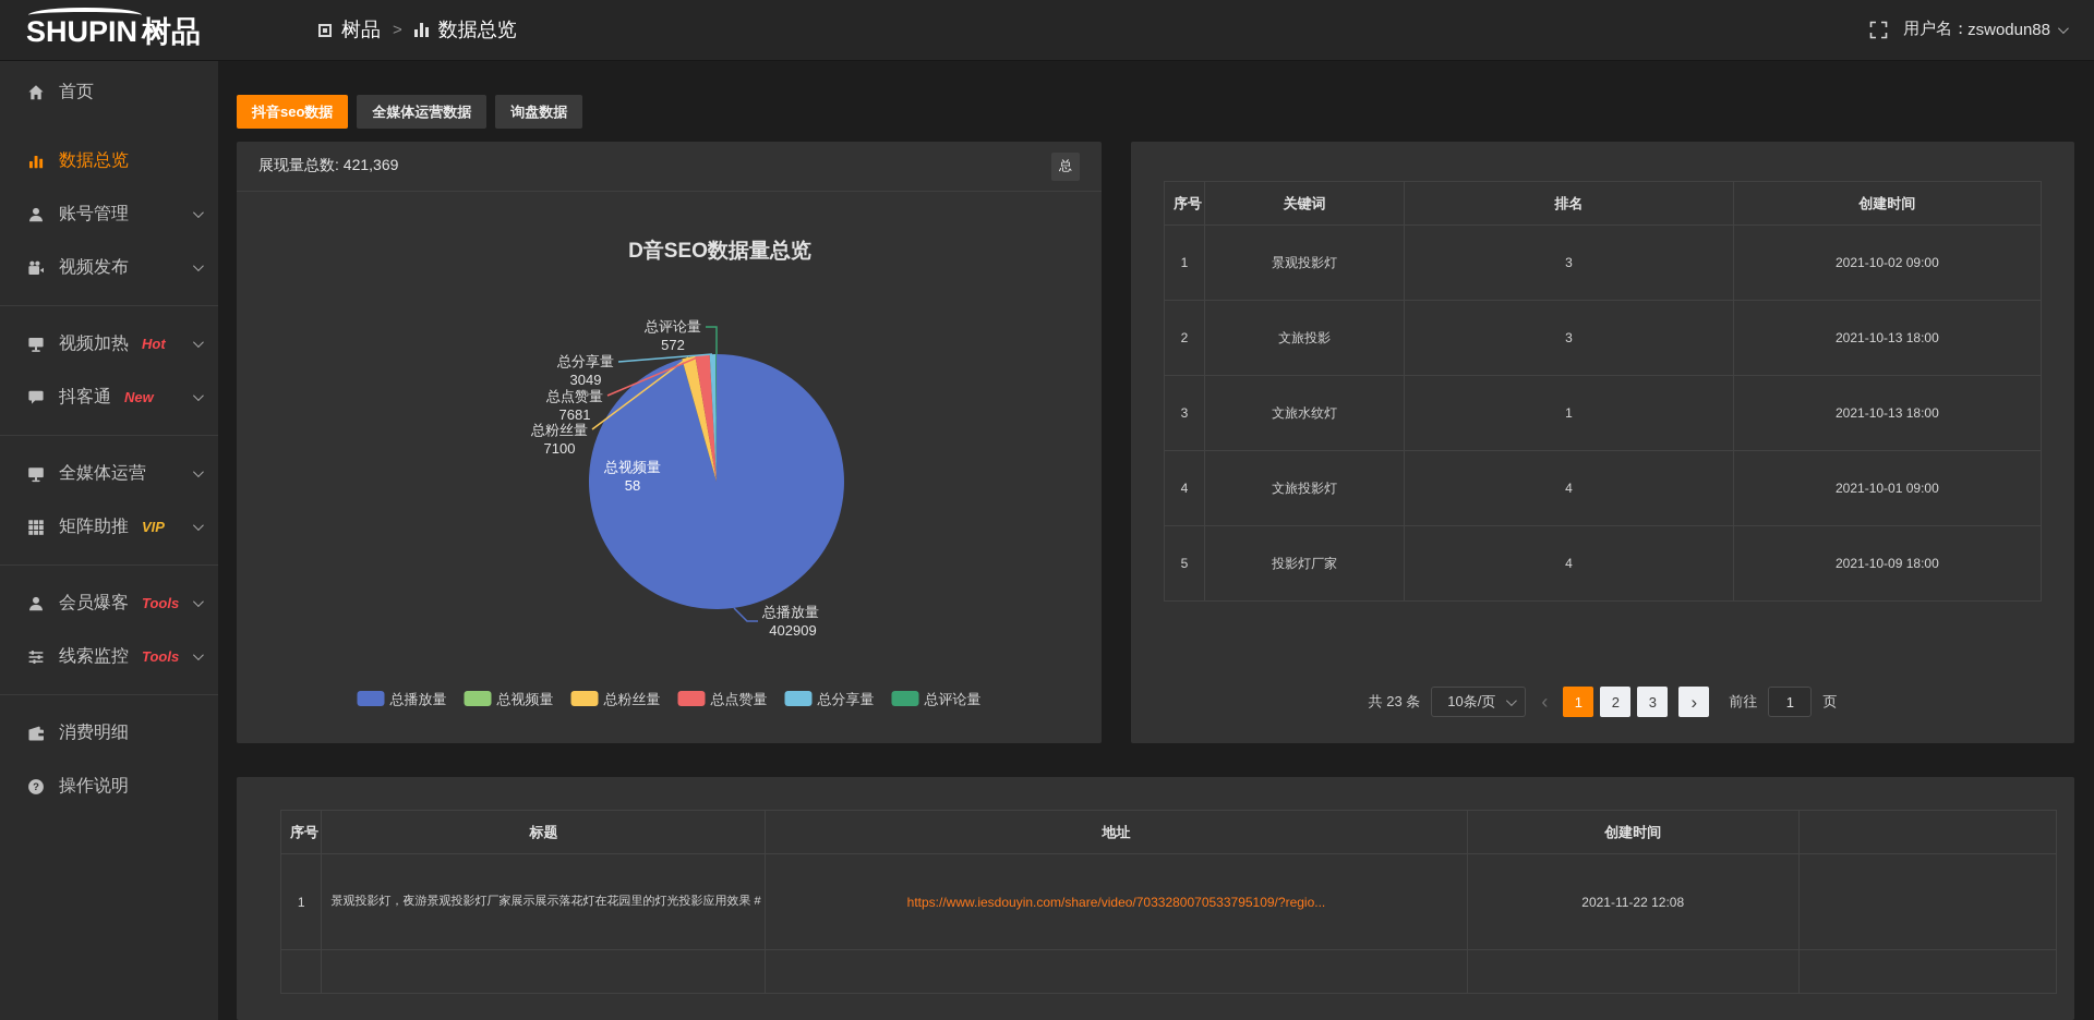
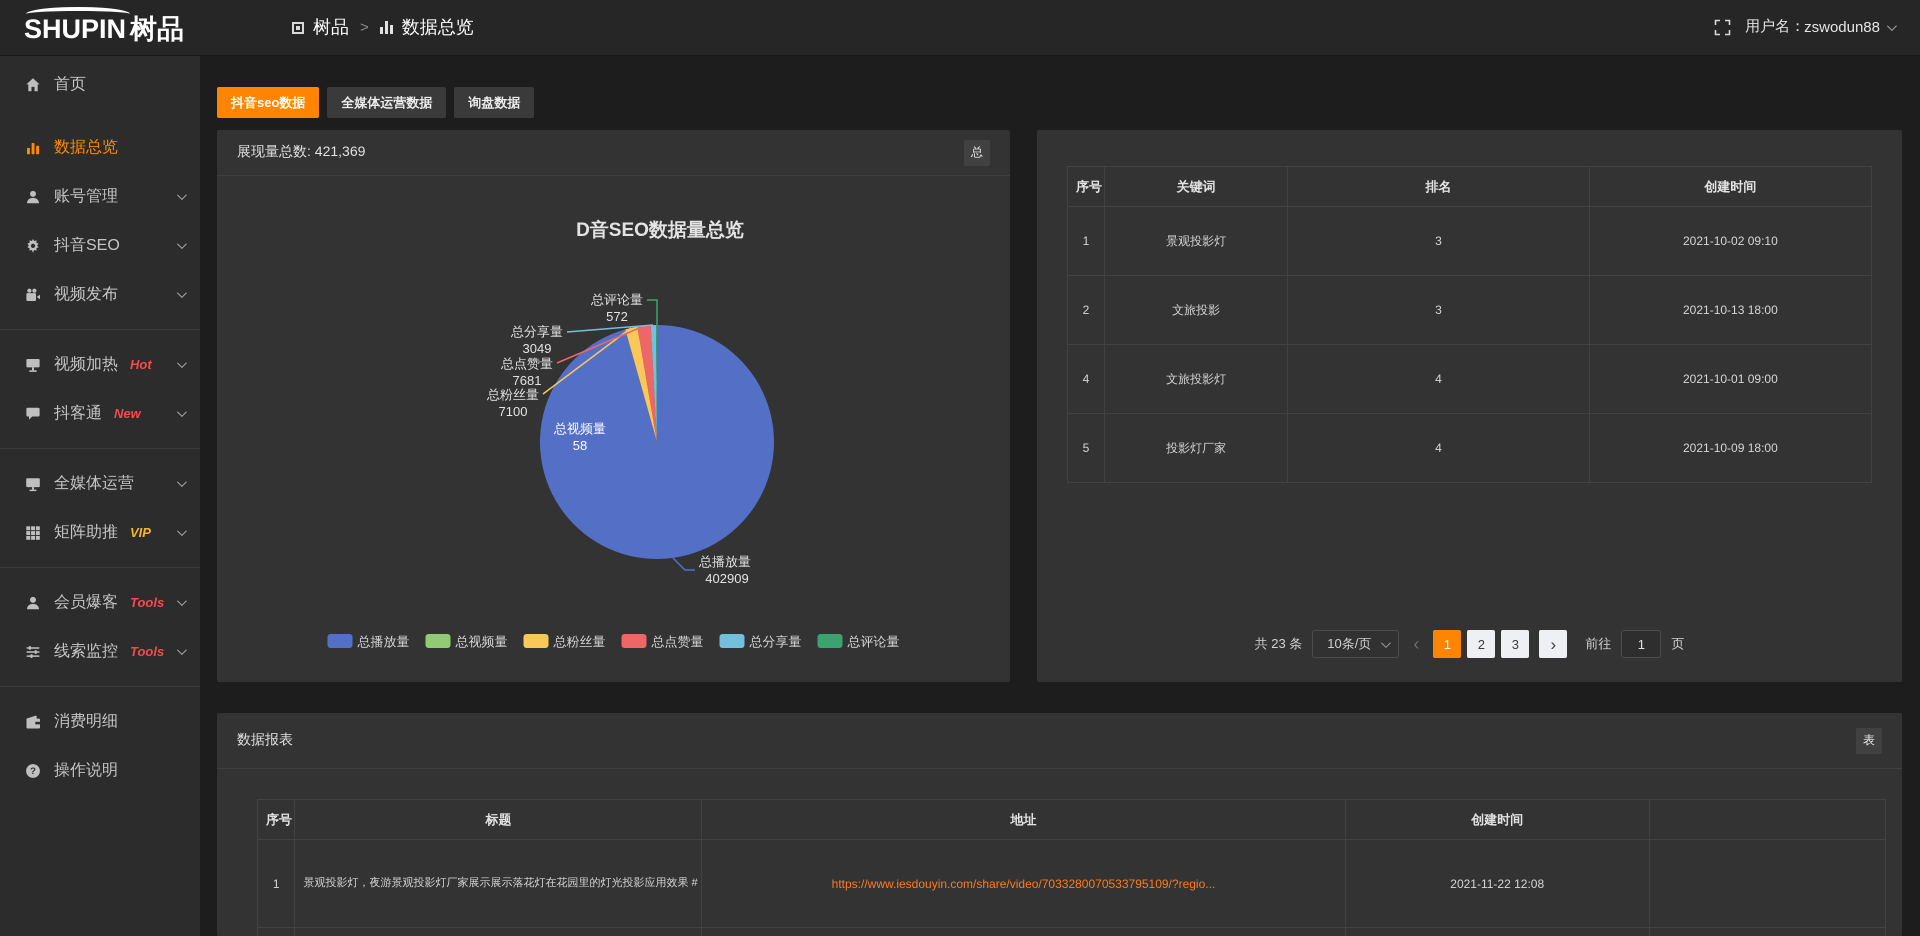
  SHUPIN
  树品
  树品
  >
  数据总览
  用户名：
  zswodun88
  首页
  数据总览
  账号管理
+ 抖音SEO
  视频发布
  视频加热
  Hot
  抖客通
  New
  全媒体运营
  矩阵助推
  VIP
  会员爆客
  Tools
  线索监控
  Tools
  消费明细
  ?
  操作说明
  抖音seo数据
  全媒体运营数据
  询盘数据
  展现量总数: 421,369
  总
  D音SEO数据量总览
  总播放量
  402909
  总视频量
  58
  总粉丝量
  7100
  总点赞量
  7681
  总分享量
  3049
  总评论量
  572
  总播放量
  总视频量
  总粉丝量
  总点赞量
  总分享量
  总评论量
  序号	关键词	排名	创建时间
- 1	景观投影灯	3	2021-10-02 09:00
+ 1	景观投影灯	3	2021-10-02 09:10
  2	文旅投影	3	2021-10-13 18:00
- 3	文旅水纹灯	1	2021-10-13 18:00
  4	文旅投影灯	4	2021-10-01 09:00
  5	投影灯厂家	4	2021-10-09 18:00
  共 23 条
  10条/页
  ‹
  1
  2
  3
  ›
  前往
  1
  页
+ 数据报表
+ 表
  序号	标题	地址	创建时间
  1	景观投影灯，夜游景观投影灯厂家展示展示落花灯在花园里的灯光投影应用效果 #	https://www.iesdouyin.com/share/video/7033280070533795109/?regio...	2021-11-22 12:08
